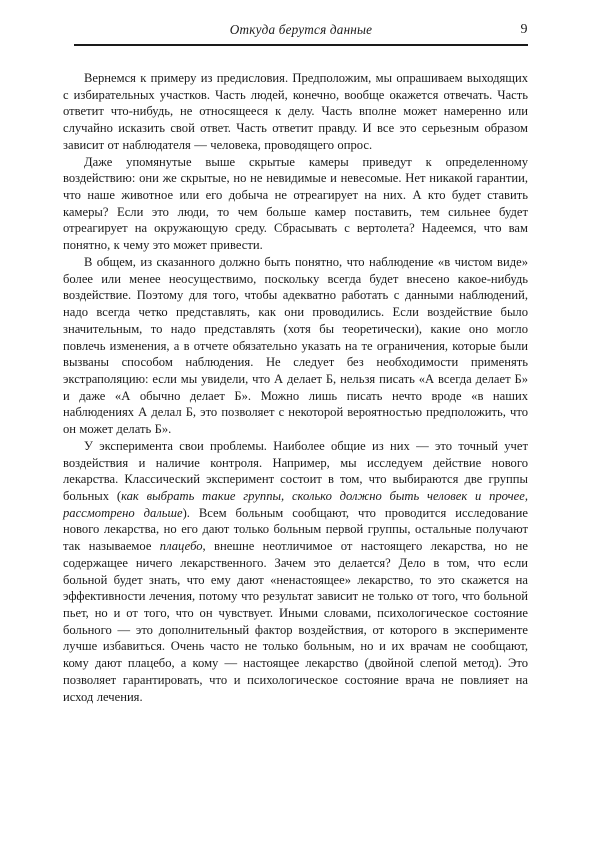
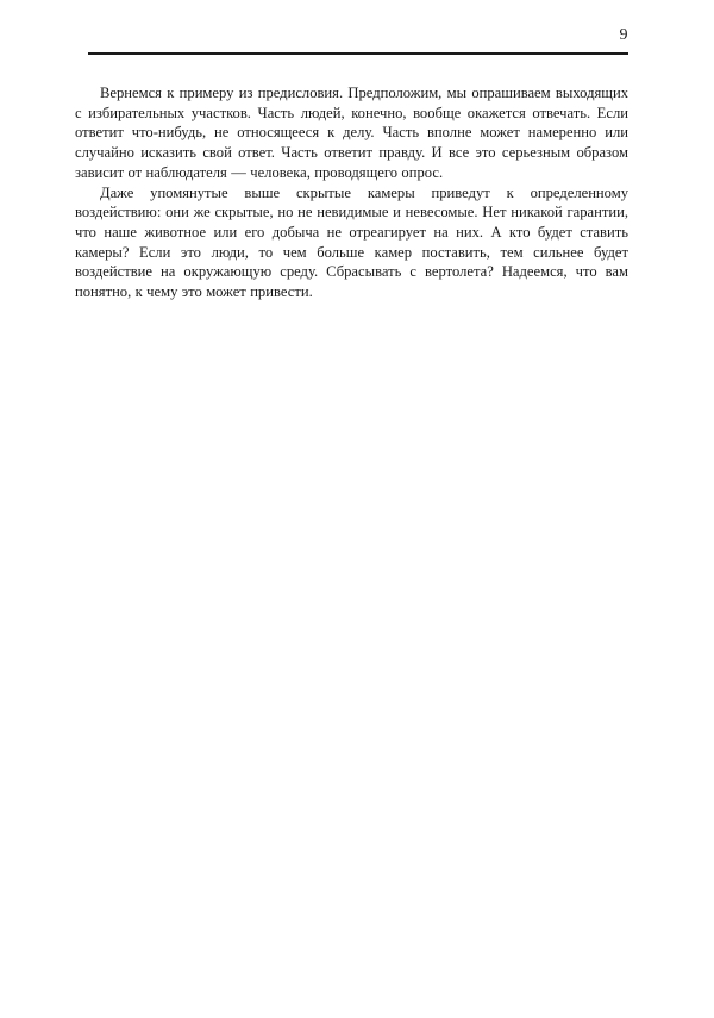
- Откуда берутся данные
  9
- Вернемся к примеру из предисловия. Предположим, мы опрашиваем выходящих с избирательных участков. Часть людей, конечно, вообще окажется отвечать. Часть ответит что-нибудь, не относящееся к делу. Часть вполне может намеренно или случайно исказить свой ответ. Часть ответит правду. И все это серьезным образом зависит от наблюдателя — человека, проводящего опрос.
+ Вернемся к примеру из предисловия. Предположим, мы опрашиваем выходящих с избирательных участков. Часть людей, конечно, вообще окажется отвечать. Если ответит что-нибудь, не относящееся к делу. Часть вполне может намеренно или случайно исказить свой ответ. Часть ответит правду. И все это серьезным образом зависит от наблюдателя — человека, проводящего опрос.
- Даже упомянутые выше скрытые камеры приведут к определенному воздействию: они же скрытые, но не невидимые и невесомые. Нет никакой гарантии, что наше животное или его добыча не отреагирует на них. А кто будет ставить камеры? Если это люди, то чем больше камер поставить, тем сильнее будет отреагирует на окружающую среду. Сбрасывать с вертолета? Надеемся, что вам понятно, к чему это может привести.
+ Даже упомянутые выше скрытые камеры приведут к определенному воздействию: они же скрытые, но не невидимые и невесомые. Нет никакой гарантии, что наше животное или его добыча не отреагирует на них. А кто будет ставить камеры? Если это люди, то чем больше камер поставить, тем сильнее будет воздействие на окружающую среду. Сбрасывать с вертолета? Надеемся, что вам понятно, к чему это может привести.
- В общем, из сказанного должно быть понятно, что наблюдение «в чистом виде» более или менее неосуществимо, поскольку всегда будет внесено какое-нибудь воздействие. Поэтому для того, чтобы адекватно работать с данными наблюдений, надо всегда четко представлять, как они проводились. Если воздействие было значительным, то надо представлять (хотя бы теоретически), какие оно могло повлечь изменения, а в отчете обязательно указать на те ограничения, которые были вызваны способом наблюдения. Не следует без необходимости применять экстраполяцию: если мы увидели, что А делает Б, нельзя писать «А всегда делает Б» и даже «А обычно делает Б». Можно лишь писать нечто вроде «в наших наблюдениях А делал Б, это позволяет с некоторой вероятностью предположить, что он может делать Б».
- У эксперимента свои проблемы. Наиболее общие из них — это точный учет воздействия и наличие контроля. Например, мы исследуем действие нового лекарства. Классический эксперимент состоит в том, что выбираются две группы больных (как выбрать такие группы, сколько должно быть человек и прочее, рассмотрено дальше). Всем больным сообщают, что проводится исследование нового лекарства, но его дают только больным первой группы, остальные получают так называемое плацебо, внешне неотличимое от настоящего лекарства, но не содержащее ничего лекарственного. Зачем это делается? Дело в том, что если больной будет знать, что ему дают «ненастоящее» лекарство, то это скажется на эффективности лечения, потому что результат зависит не только от того, что больной пьет, но и от того, что он чувствует. Иными словами, психологическое состояние больного — это дополнительный фактор воздействия, от которого в эксперименте лучше избавиться. Очень часто не только больным, но и их врачам не сообщают, кому дают плацебо, а кому — настоящее лекарство (двойной слепой метод). Это позволяет гарантировать, что и психологическое состояние врача не повлияет на исход лечения.
